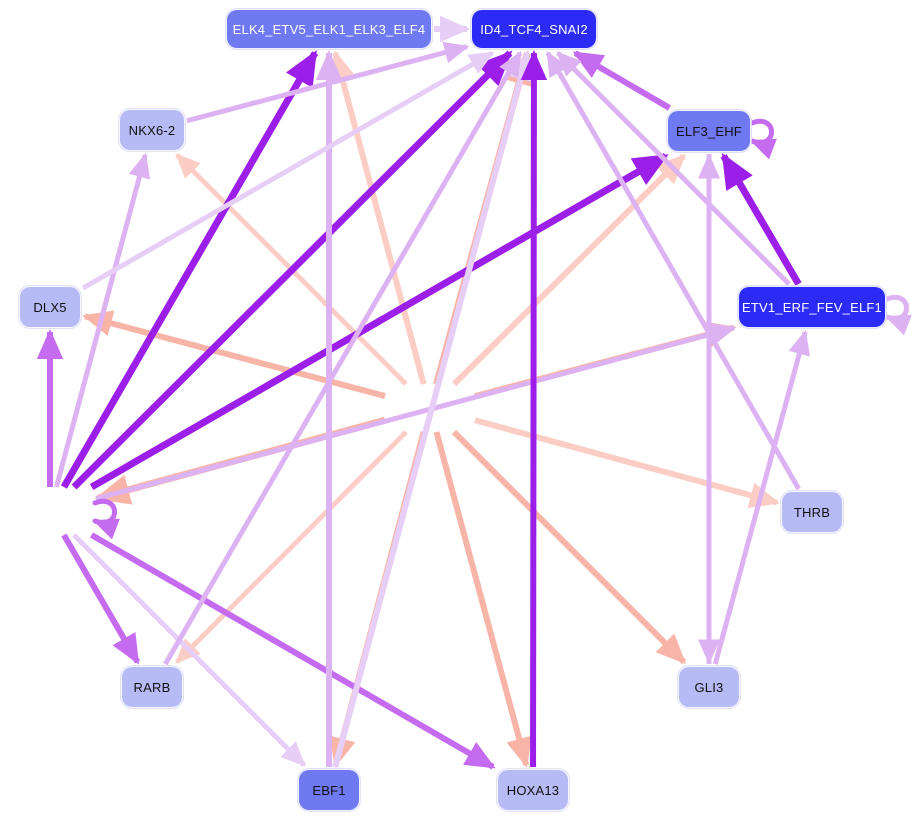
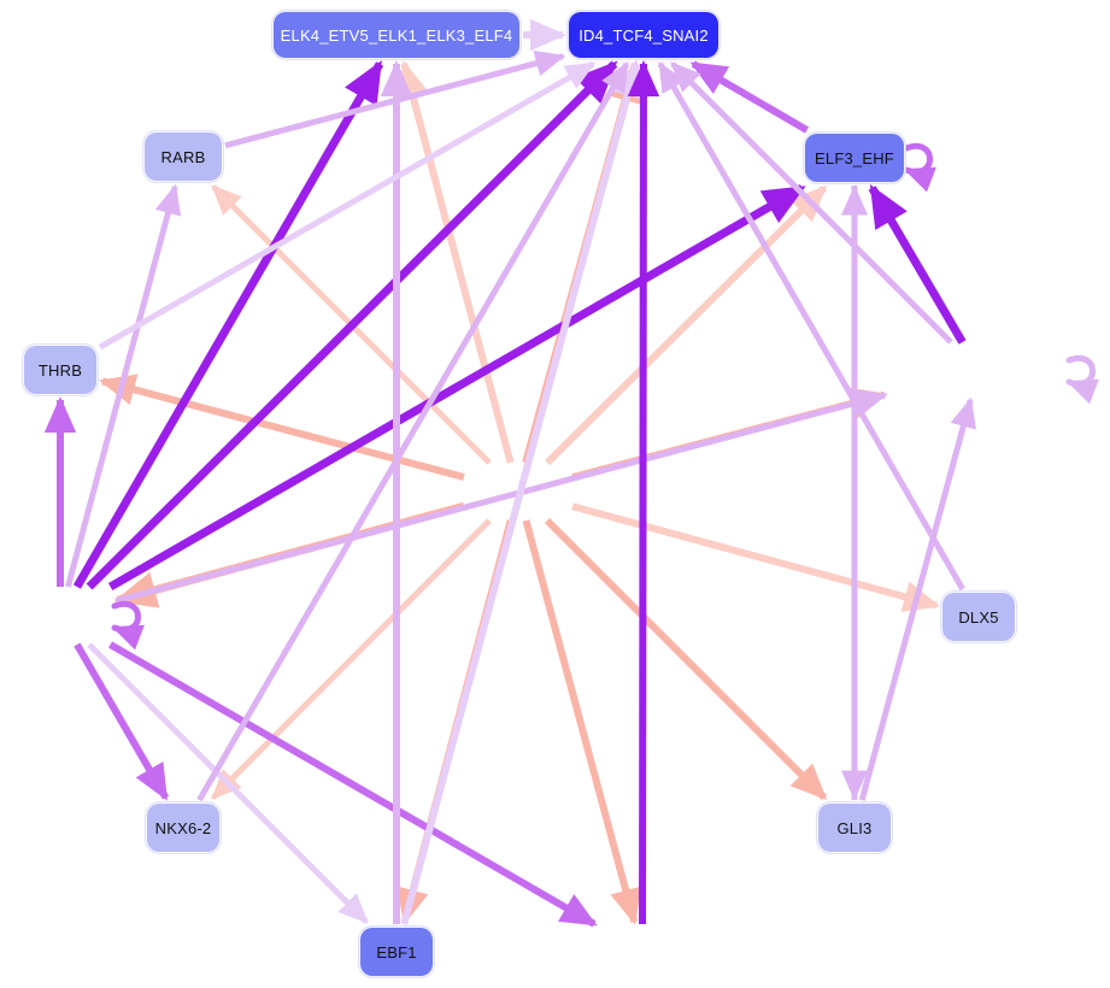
  ELK4_ETV5_ELK1_ELK3_ELF4
  ID4_TCF4_SNAI2
- NKX6-2
+ RARB
  ELF3_EHF
- DLX5
+ THRB
- ETV1_ERF_FEV_ELF1
- THRB
+ DLX5
- RARB
+ NKX6-2
  GLI3
  EBF1
- HOXA13
